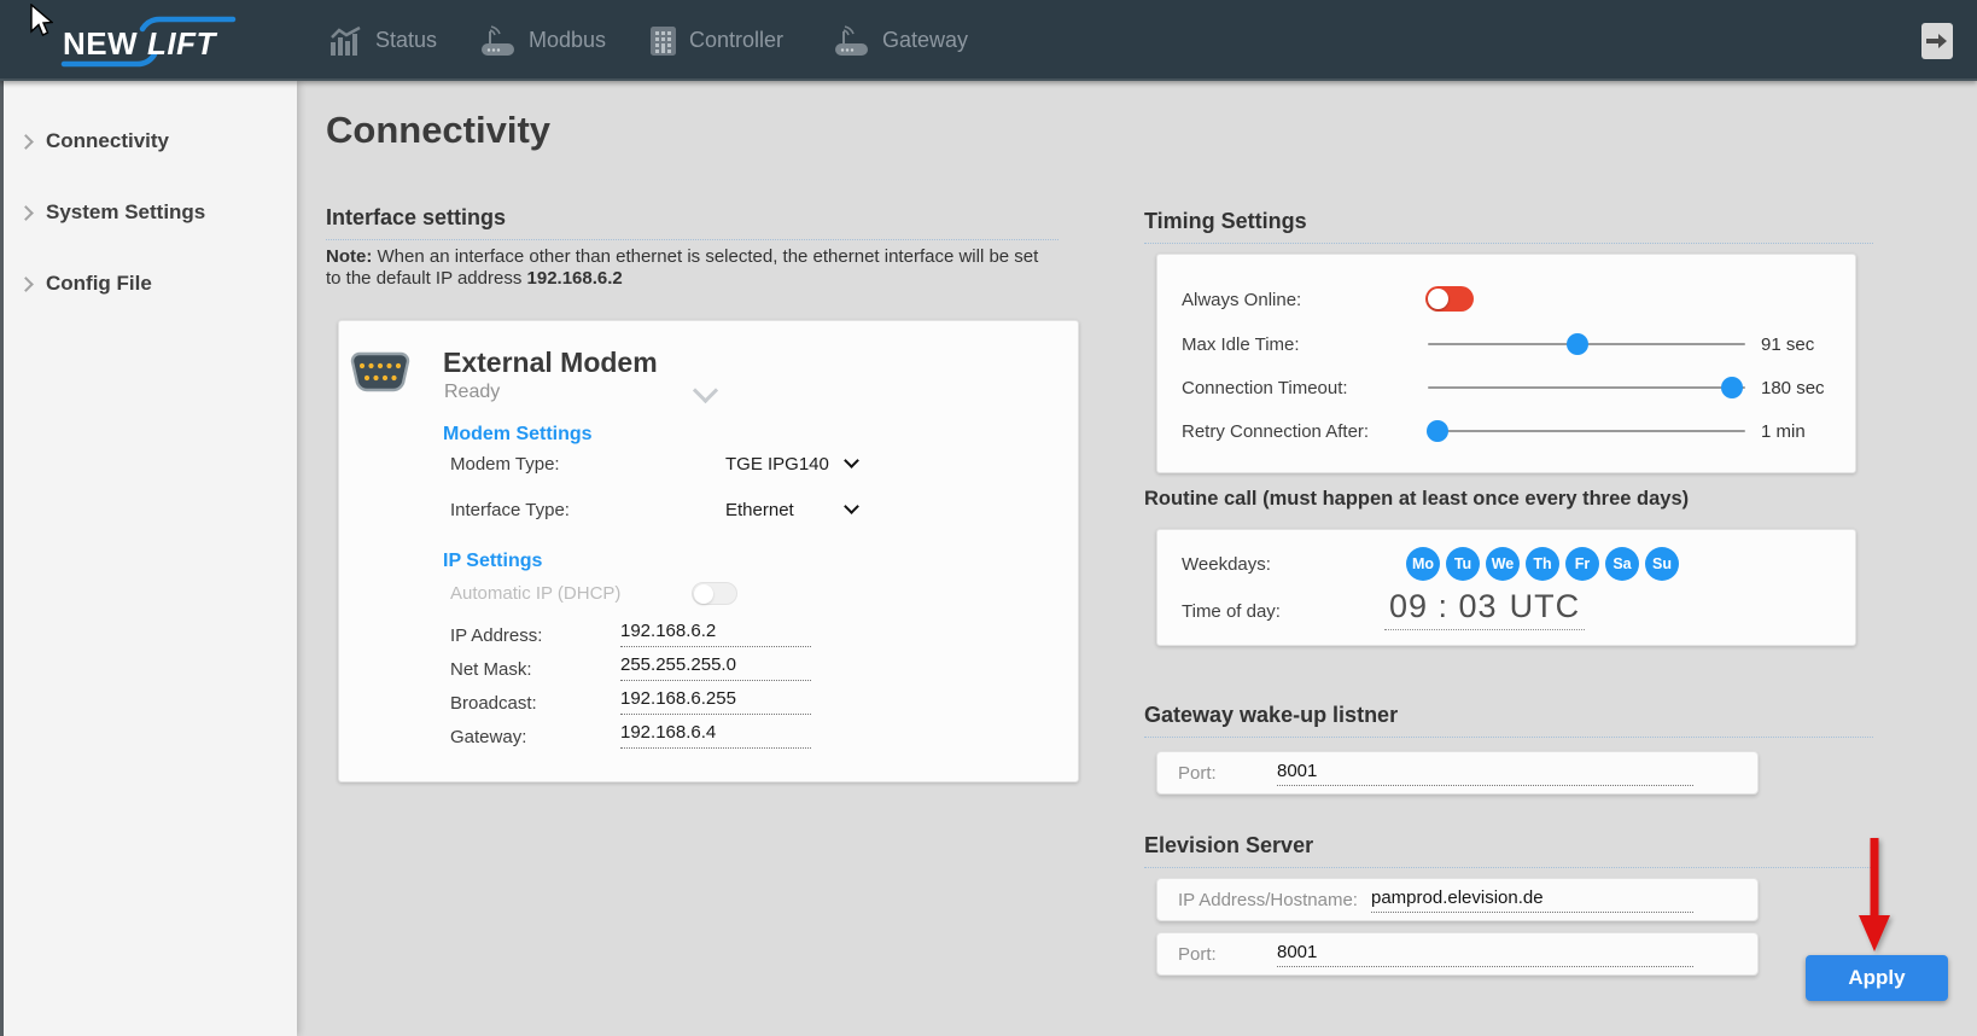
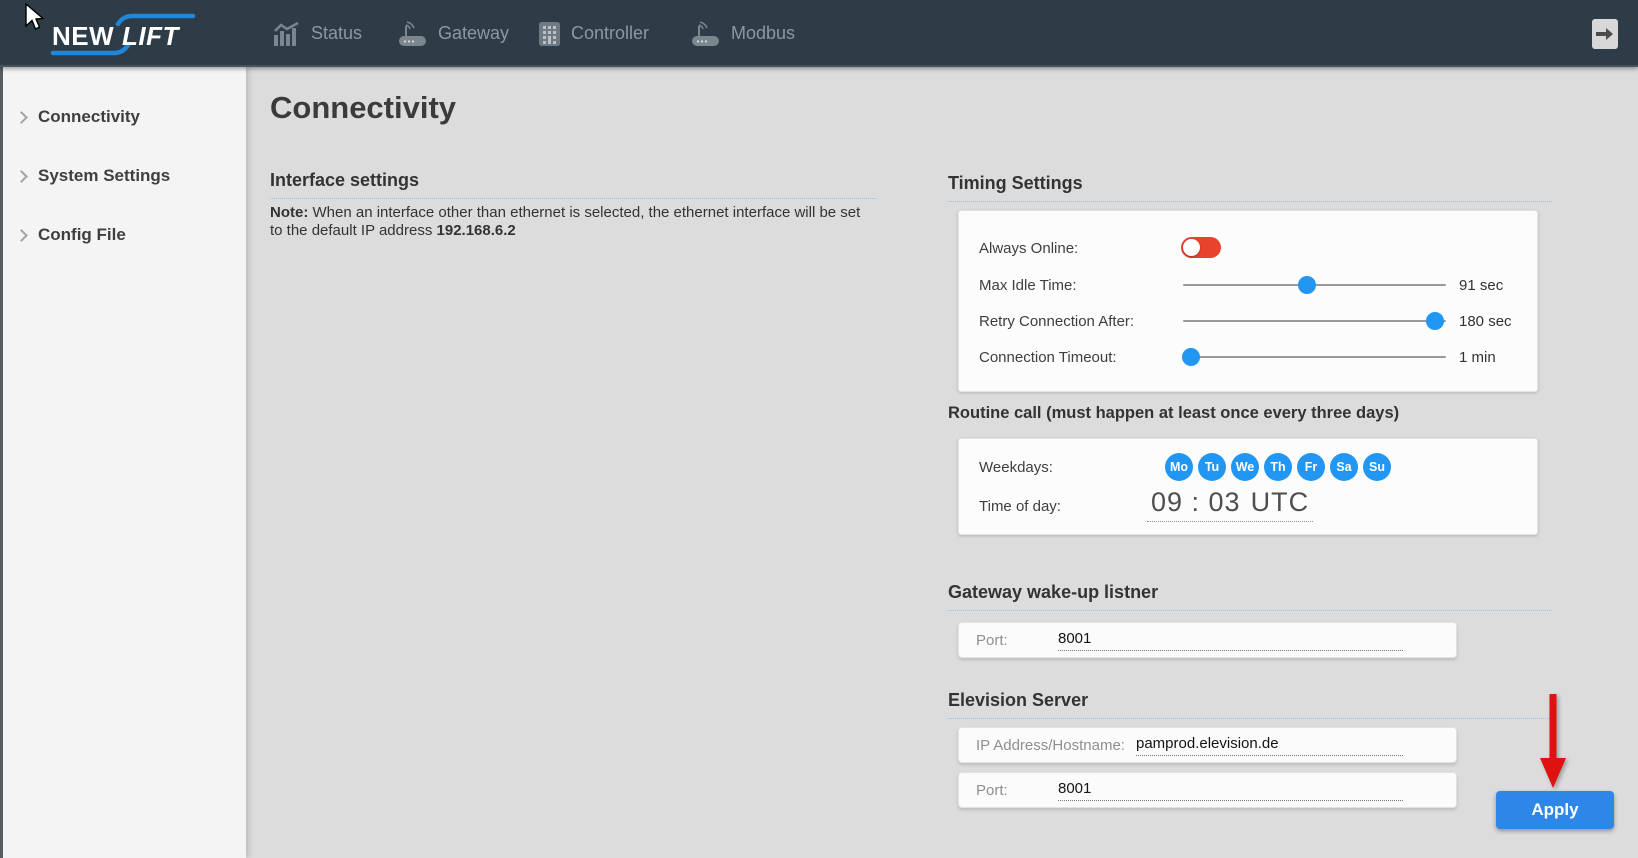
  NEW
  LIFT
  Status
- Modbus
+ Gateway
  Controller
- Gateway
+ Modbus
  Connectivity
  System Settings
  Config File
  Connectivity
  Interface settings
  Note: When an interface other than ethernet is selected, the ethernet interface will be set to the default IP address 192.168.6.2
- External Modem
- Ready
- Modem Settings
- Modem Type:
- TGE IPG140
- Interface Type:
- Ethernet
- IP Settings
- Automatic IP (DHCP)
- IP Address:
- 192.168.6.2
- Net Mask:
- 255.255.255.0
- Broadcast:
- 192.168.6.255
- Gateway:
- 192.168.6.4
  Timing Settings
  Always Online:
  Max Idle Time:
  91 sec
- Connection Timeout:
+ Retry Connection After:
  180 sec
- Retry Connection After:
+ Connection Timeout:
  1 min
  Routine call (must happen at least once every three days)
  Weekdays:
  Mo
  Tu
  We
  Th
  Fr
  Sa
  Su
  Time of day:
  09 : 03 UTC
  Gateway wake-up listner
  Port:
  8001
  Elevision Server
  IP Address/Hostname:
  pamprod.elevision.de
  Port:
  8001
  Apply
